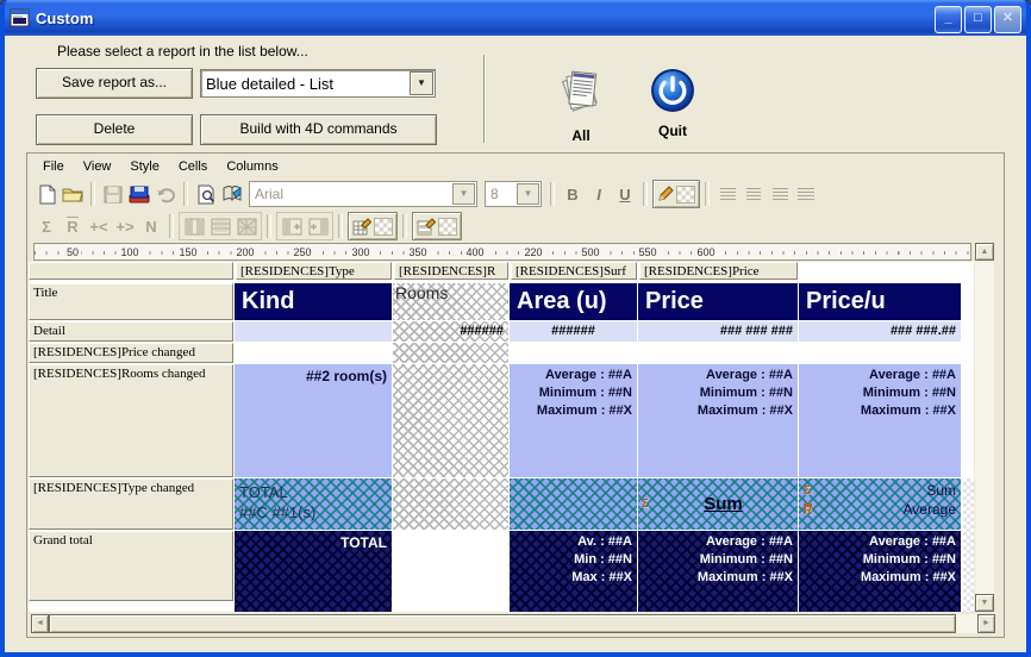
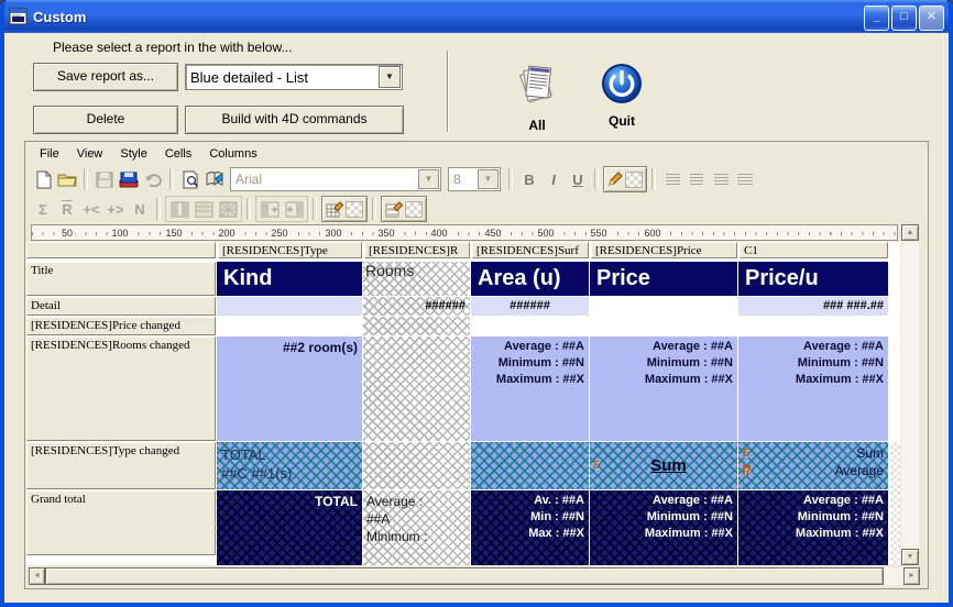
  Custom
  _
  □
  ✕
- Please select a report in the list below...
+ Please select a report in the with below...
  Save report as...
  Blue detailed - List
  ▼
  Delete
  Build with 4D commands
  All
  Quit
  File
  View
  Style
  Cells
  Columns
  Arial
  ▼
  8
  ▼
  B
  I
  U
  Σ
  R
  +<
  +>
  N
  50
  100
  150
  200
  250
  300
  350
  400
- 220
+ 450
  500
  550
  600
  [RESIDENCES]Type
  [RESIDENCES]R
  [RESIDENCES]Surf
  [RESIDENCES]Price
+ C1
  Title
  Detail
  [RESIDENCES]Price changed
  [RESIDENCES]Rooms changed
  [RESIDENCES]Type changed
  Grand total
  Kind
  Rooms
  Area (u)
  Price
  Price/u
  ######
  ######
- ### ### ###
  ### ###.##
  ##2 room(s)
  Average : ##A
  Minimum : ##N
  Maximum : ##X
  Average : ##A
  Minimum : ##N
  Maximum : ##X
  Average : ##A
  Minimum : ##N
  Maximum : ##X
  TOTAL
  ##C ##1(s)
  Σ
  Sum
  Σ
  Sum
  R
  Average
  TOTAL
+ Average :
+ ##A
+ Minimum :
  Av. : ##A
  Min : ##N
  Max : ##X
  Average : ##A
  Minimum : ##N
  Maximum : ##X
  Average : ##A
  Minimum : ##N
  Maximum : ##X
